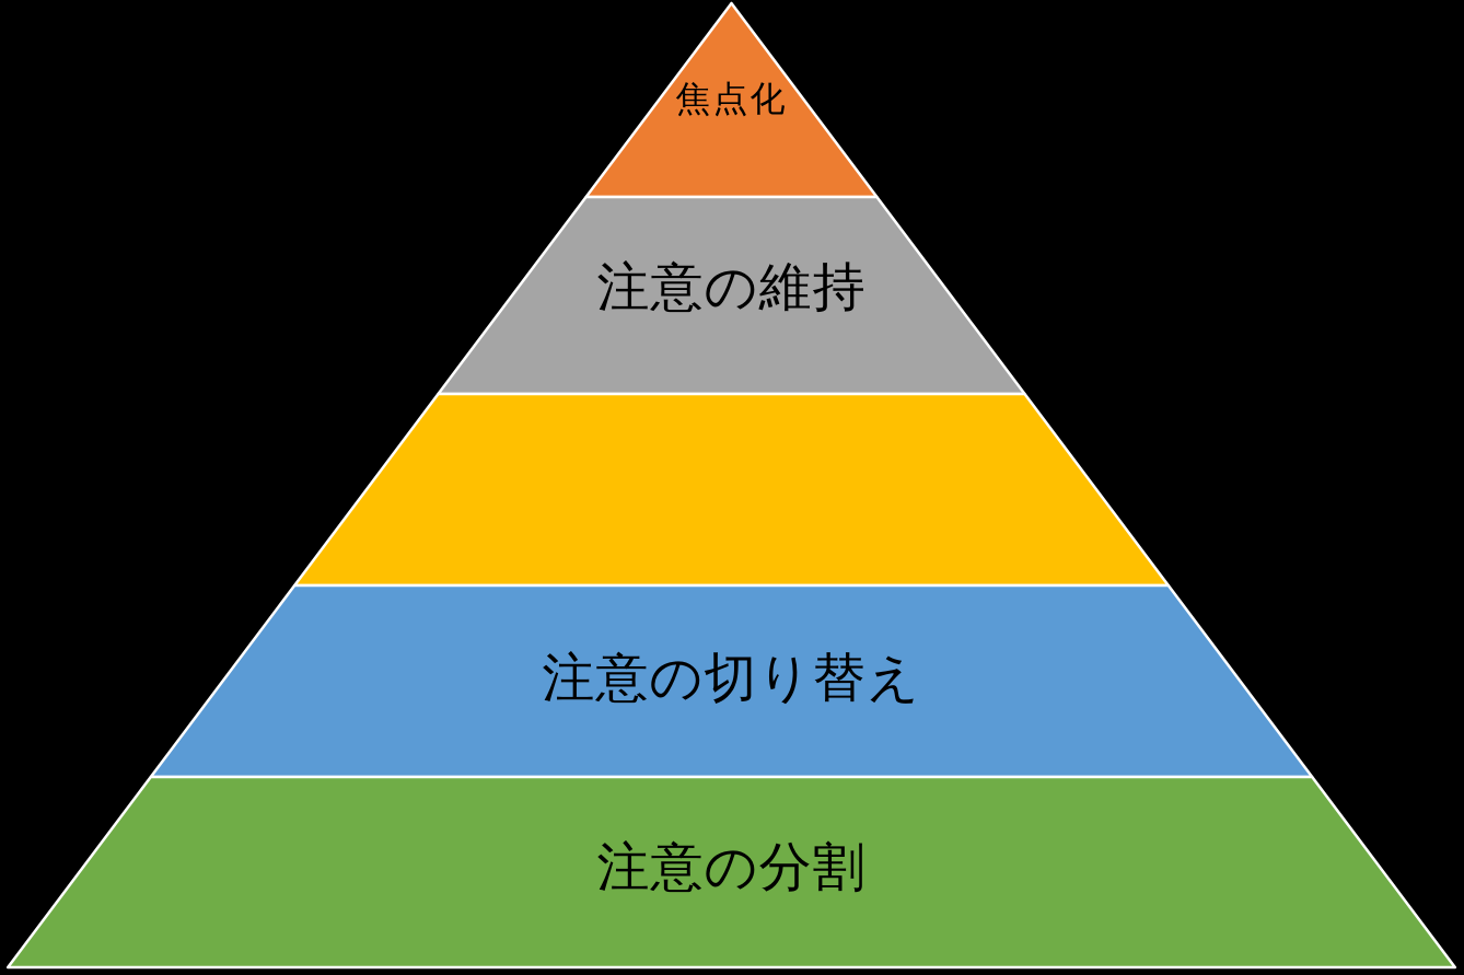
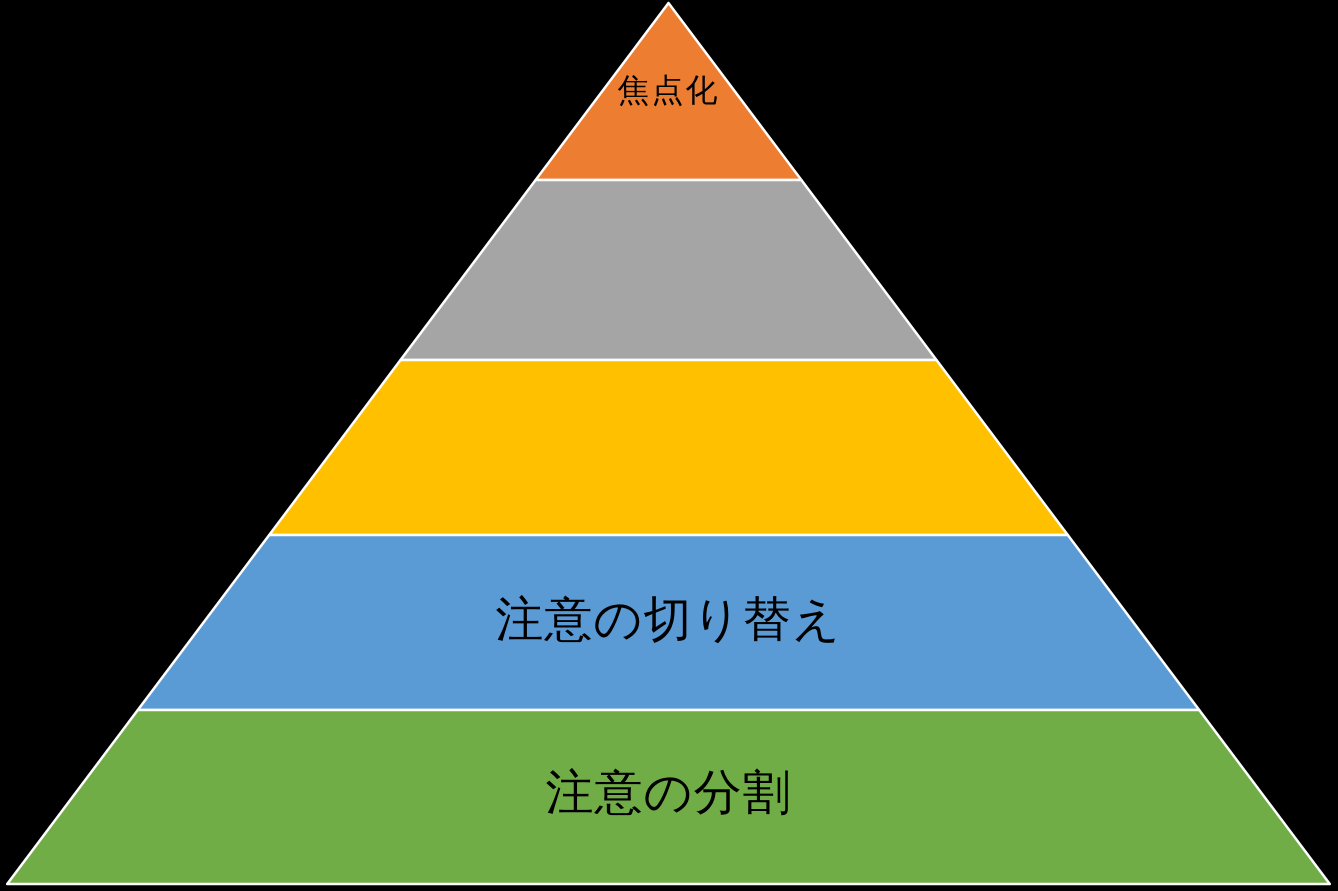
  焦点化
- 注意の維持
  注意の切り替え
  注意の分割
